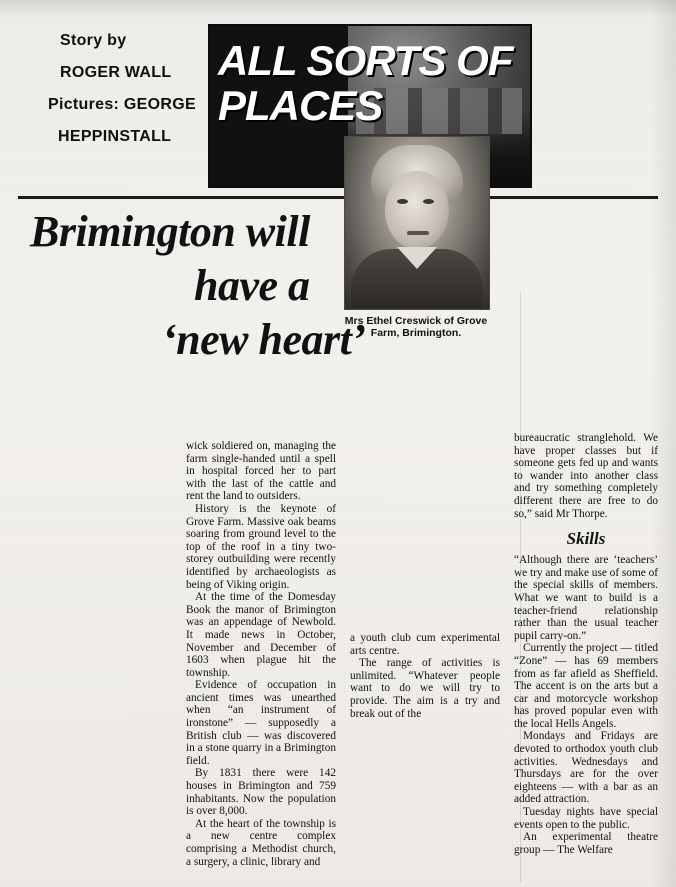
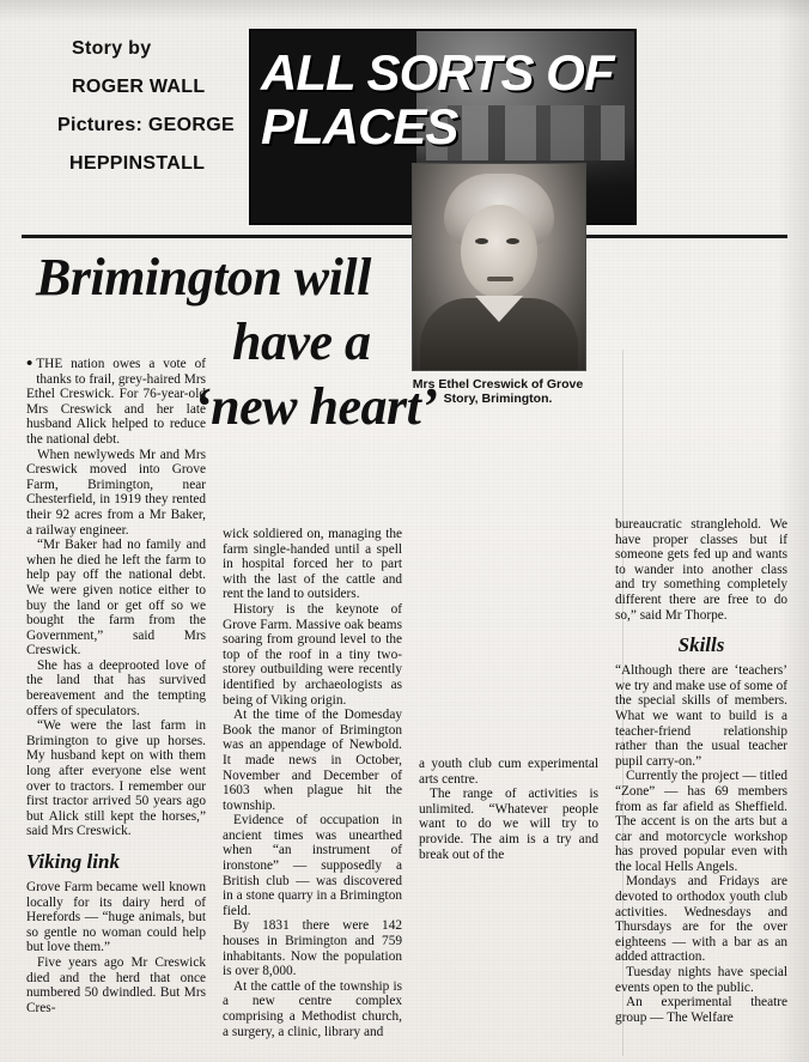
  Story by
  ROGER WALL
  Pictures: GEORGE
  HEPPINSTALL
  ALL SORTS OF
  PLACES
  Brimington will
  have a
  ‘new heart’
- Mrs Ethel Creswick of Grove Farm, Brimington.
+ Mrs Ethel Creswick of Grove Story, Brimington.
+ •
+ THE nation owes a vote of thanks to frail, grey-haired Mrs Ethel Creswick. For 76-year-old Mrs Creswick and her late husband Alick helped to reduce the national debt.
+ When newlyweds Mr and Mrs Creswick moved into Grove Farm, Brimington, near Chesterfield, in 1919 they rented their 92 acres from a Mr Baker, a railway engineer.
+ “Mr Baker had no family and when he died he left the farm to help pay off the national debt. We were given notice either to buy the land or get off so we bought the farm from the Government,” said Mrs Creswick.
+ She has a deeprooted love of the land that has survived bereavement and the tempting offers of speculators.
+ “We were the last farm in Brimington to give up horses. My husband kept on with them long after everyone else went over to tractors. I remember our first tractor arrived 50 years ago but Alick still kept the horses,” said Mrs Creswick.
+ Viking link
+ Grove Farm became well known locally for its dairy herd of Herefords — “huge animals, but so gentle no woman could help but love them.”
+ Five years ago Mr Creswick died and the herd that once numbered 50 dwindled. But Mrs Cres-
  wick soldiered on, managing the farm single-handed until a spell in hospital forced her to part with the last of the cattle and rent the land to outsiders.
  History is the keynote of Grove Farm. Massive oak beams soaring from ground level to the top of the roof in a tiny two-storey outbuilding were recently identified by archaeologists as being of Viking origin.
  At the time of the Domesday Book the manor of Brimington was an appendage of Newbold. It made news in October, November and December of 1603 when plague hit the township.
  Evidence of occupation in ancient times was unearthed when “an instrument of ironstone” — supposedly a British club — was discovered in a stone quarry in a Brimington field.
  By 1831 there were 142 houses in Brimington and 759 inhabitants. Now the population is over 8,000.
- At the heart of the township is a new centre complex comprising a Methodist church, a surgery, a clinic, library and
+ At the cattle of the township is a new centre complex comprising a Methodist church, a surgery, a clinic, library and
  a youth club cum experimental arts centre.
  The range of activities is unlimited. “Whatever people want to do we will try to provide. The aim is a try and break out of the
  bureaucratic stranglehold. W have proper classes but someone gets fed up and wan to wander into another cla and try something complete different there are free to so,” said Mr Thorpe.
  Skills
  “Although there are ‘teacher we try and make use of some the special skills of member What we want to build is teacher-friend relationsh rather than the usual teach pupil carry-on.”
  Currently the project — titl “Zone” — has 69 membe from as far afield as Sheffiel The accent is on the arts but car and motorcycle worksh has proved popular even wi the local Hells Angels.
  Mondays and Fridays a devoted to orthodox youth cl activities. Wednesdays a Thursdays are for the ov eighteens — with a bar as added attraction.
  Tuesday nights have speci events open to the public.
  An experimental theat group — The Welfare
